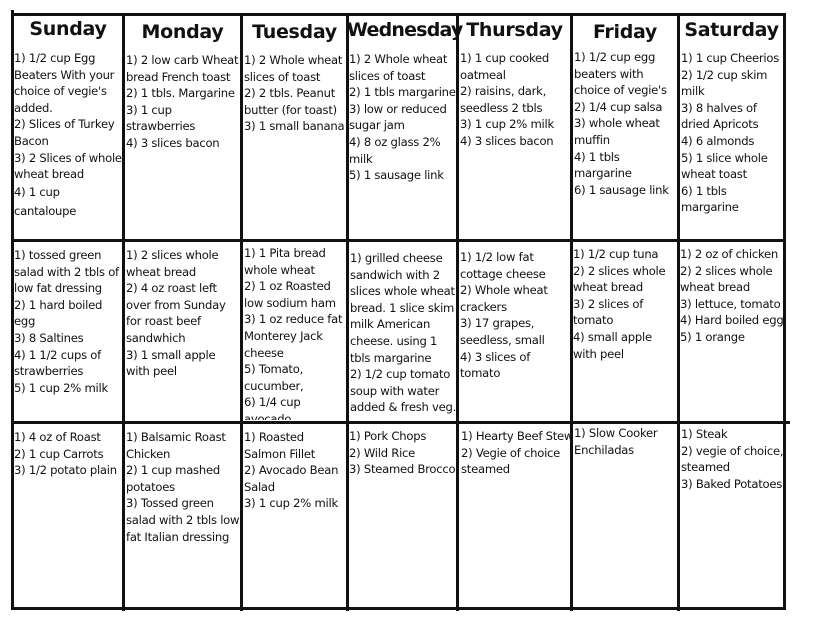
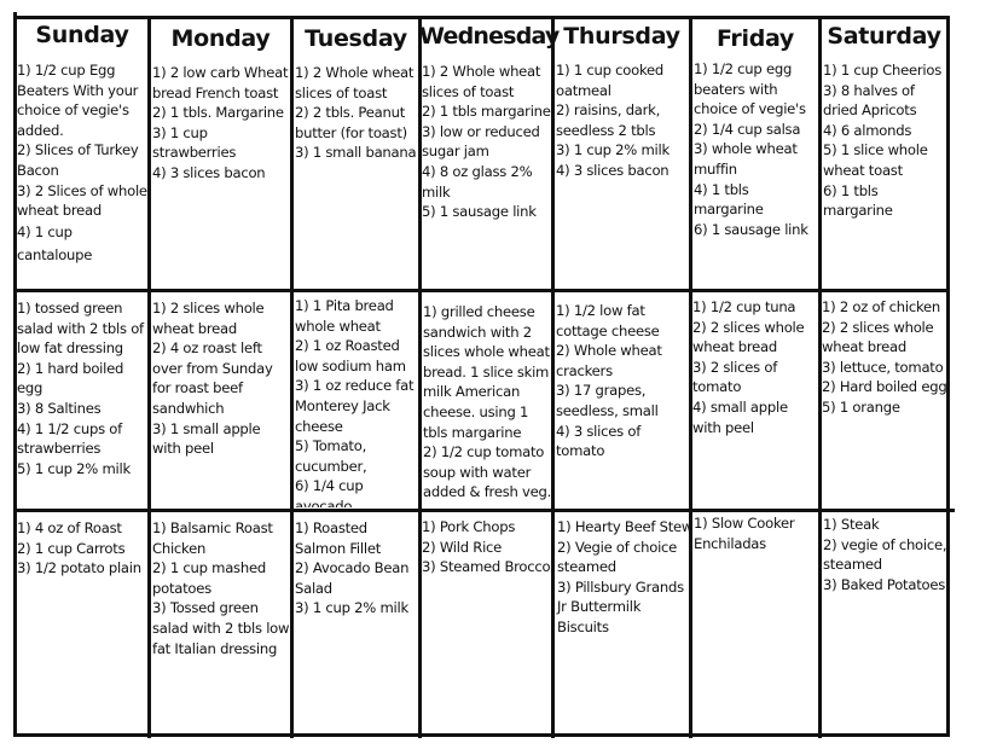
  Sunday
  Monday
  Tuesday
  Wednesday
  Thursday
  Friday
  Saturday
  1) 1/2 cup Egg Beaters With your choice of vegie's added.
  2) Slices of Turkey Bacon
  3) 2 Slices of whole wheat bread
  4) 1 cup cantaloupe
  1) 2 low carb Wheat bread French toast
  2) 1 tbls. Margarine
  3) 1 cup strawberries
  4) 3 slices bacon
  1) 2 Whole wheat slices of toast
  2) 2 tbls. Peanut butter (for toast)
  3) 1 small banana
  1) 2 Whole wheat slices of toast
  2) 1 tbls margarine
  3) low or reduced sugar jam
  4) 8 oz glass 2% milk
  5) 1 sausage link
  1) 1 cup cooked oatmeal
  2) raisins, dark, seedless 2 tbls
  3) 1 cup 2% milk
  4) 3 slices bacon
  1) 1/2 cup egg beaters with choice of vegie's
  2) 1/4 cup salsa
  3) whole wheat muffin
  4) 1 tbls margarine
  6) 1 sausage link
  1) 1 cup Cheerios
- 2) 1/2 cup skim milk
  3) 8 halves of dried Apricots
  4) 6 almonds
  5) 1 slice whole wheat toast
  6) 1 tbls margarine
  1) tossed green salad with 2 tbls of low fat dressing
  2) 1 hard boiled egg
  3) 8 Saltines
  4) 1 1/2 cups of strawberries
  5) 1 cup 2% milk
  1) 2 slices whole wheat bread
  2) 4 oz roast left over from Sunday for roast beef sandwhich
  3) 1 small apple with peel
  1) 1 Pita bread whole wheat
  2) 1 oz Roasted low sodium ham
  3) 1 oz reduce fat Monterey Jack cheese
  5) Tomato, cucumber,
  6) 1/4 cup avocado
  1) grilled cheese sandwich with 2 slices whole wheat bread. 1 slice skim milk American cheese. using 1 tbls margarine
  2) 1/2 cup tomato soup with water added & fresh veg.
  1) 1/2 low fat cottage cheese
  2) Whole wheat crackers
  3) 17 grapes, seedless, small
  4) 3 slices of tomato
  1) 1/2 cup tuna
  2) 2 slices whole wheat bread
  3) 2 slices of tomato
  4) small apple with peel
  1) 2 oz of chicken
  2) 2 slices whole wheat bread
  3) lettuce, tomato
- 4) Hard boiled egg
+ 2) Hard boiled egg
  5) 1 orange
  1) 4 oz of Roast
  2) 1 cup Carrots
  3) 1/2 potato plain
  1) Balsamic Roast Chicken
  2) 1 cup mashed potatoes
  3) Tossed green salad with 2 tbls low fat Italian dressing
  1) Roasted Salmon Fillet
  2) Avocado Bean Salad
  3) 1 cup 2% milk
  1) Pork Chops
  2) Wild Rice
  3) Steamed Broccol
  1) Hearty Beef Stew
  2) Vegie of choice steamed
+ 3) Pillsbury Grands Jr Buttermilk Biscuits
  1) Slow Cooker Enchiladas
  1) Steak
  2) vegie of choice, steamed
  3) Baked Potatoes
